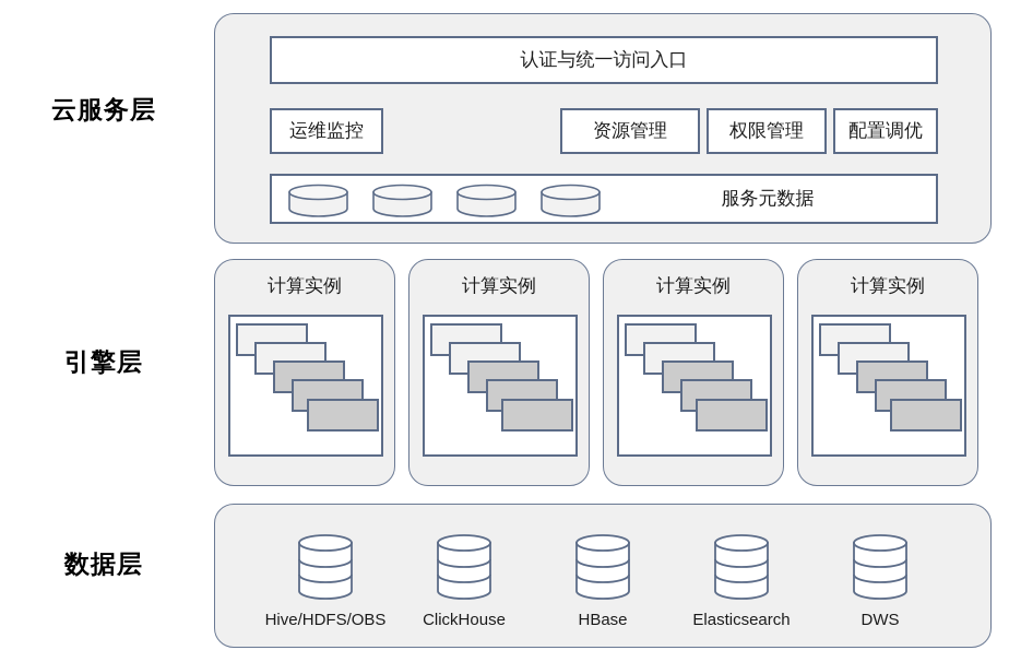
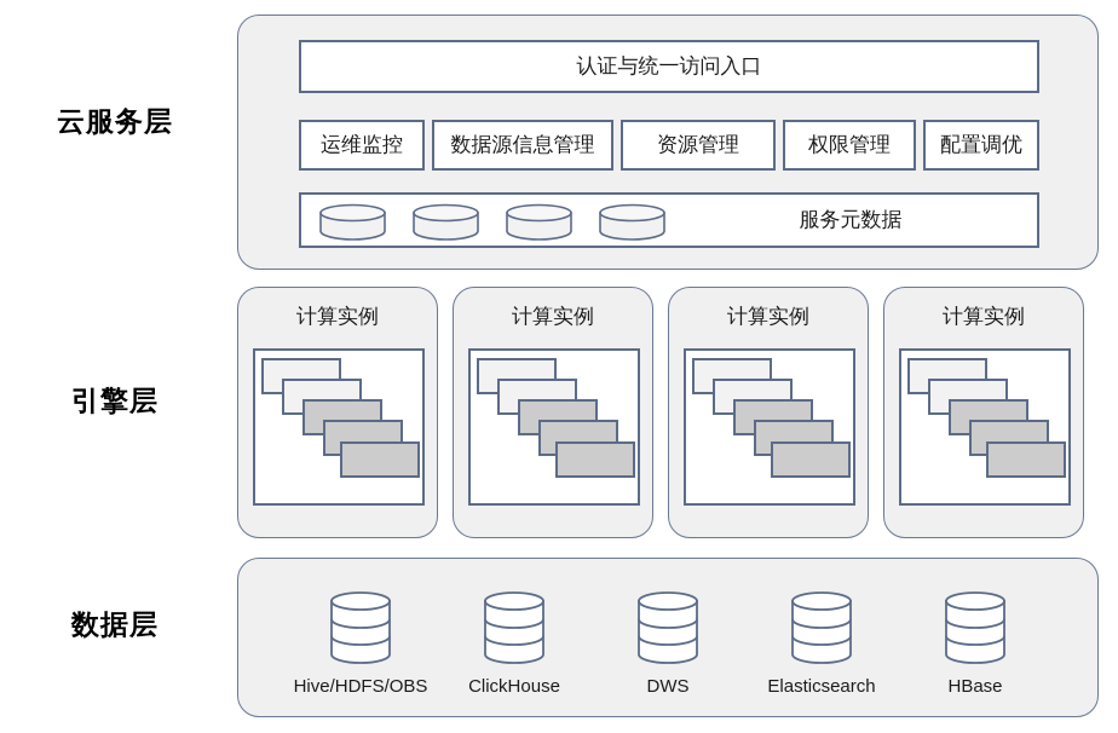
  云服务层
  引擎层
  数据层
  认证与统一访问入口
  运维监控
+ 数据源信息管理
  资源管理
  权限管理
  配置调优
  服务元数据
  计算实例
  计算实例
  计算实例
  计算实例
  Hive/HDFS/OBS
  ClickHouse
- HBase
+ DWS
  Elasticsearch
- DWS
+ HBase
